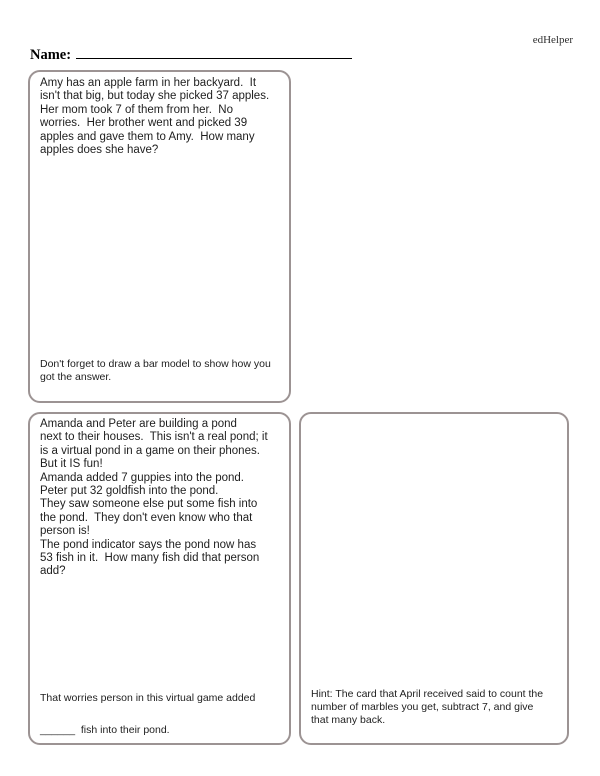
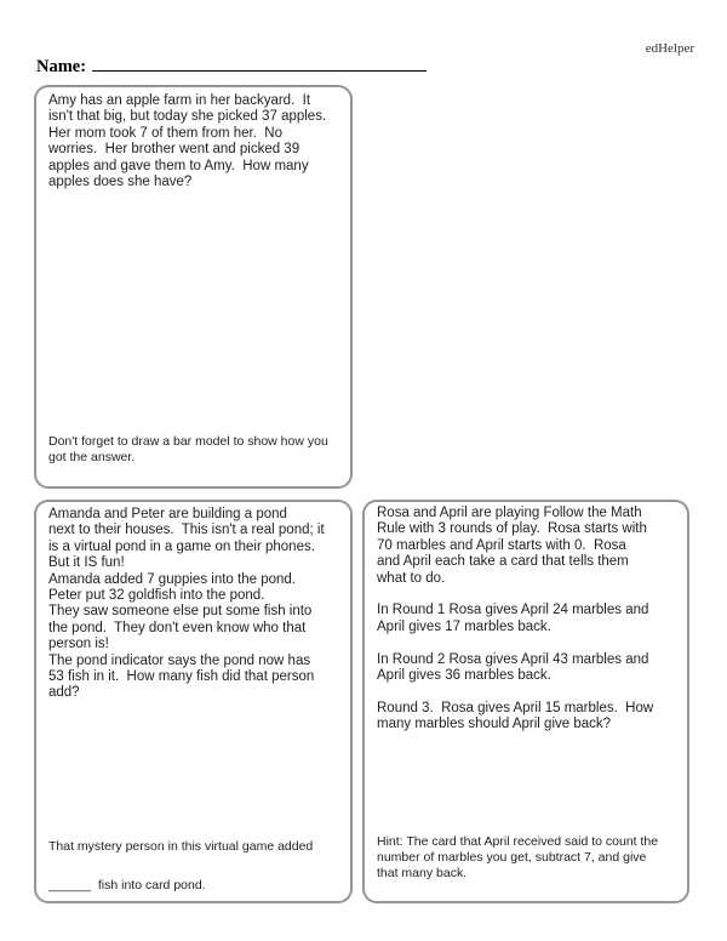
  edHelper
  Name:
  Amy has an apple farm in her backyard. It
  isn't that big, but today she picked 37 apples.
  Her mom took 7 of them from her. No
  worries. Her brother went and picked 39
  apples and gave them to Amy. How many
  apples does she have?
  Don't forget to draw a bar model to show how you
  got the answer.
  Amanda and Peter are building a pond
  next to their houses. This isn't a real pond; it
  is a virtual pond in a game on their phones.
  But it IS fun!
  Amanda added 7 guppies into the pond.
  Peter put 32 goldfish into the pond.
  They saw someone else put some fish into
  the pond. They don't even know who that
  person is!
  The pond indicator says the pond now has
  53 fish in it. How many fish did that person
  add?
- That worries person in this virtual game added
+ That mystery person in this virtual game added
- ______ fish into their pond.
+ ______ fish into card pond.
+ Rosa and April are playing Follow the Math
+ Rule with 3 rounds of play. Rosa starts with
+ 70 marbles and April starts with 0. Rosa
+ and April each take a card that tells them
+ what to do.
+ In Round 1 Rosa gives April 24 marbles and
+ April gives 17 marbles back.
+ In Round 2 Rosa gives April 43 marbles and
+ April gives 36 marbles back.
+ Round 3. Rosa gives April 15 marbles. How
+ many marbles should April give back?
  Hint: The card that April received said to count the
  number of marbles you get, subtract 7, and give
  that many back.
